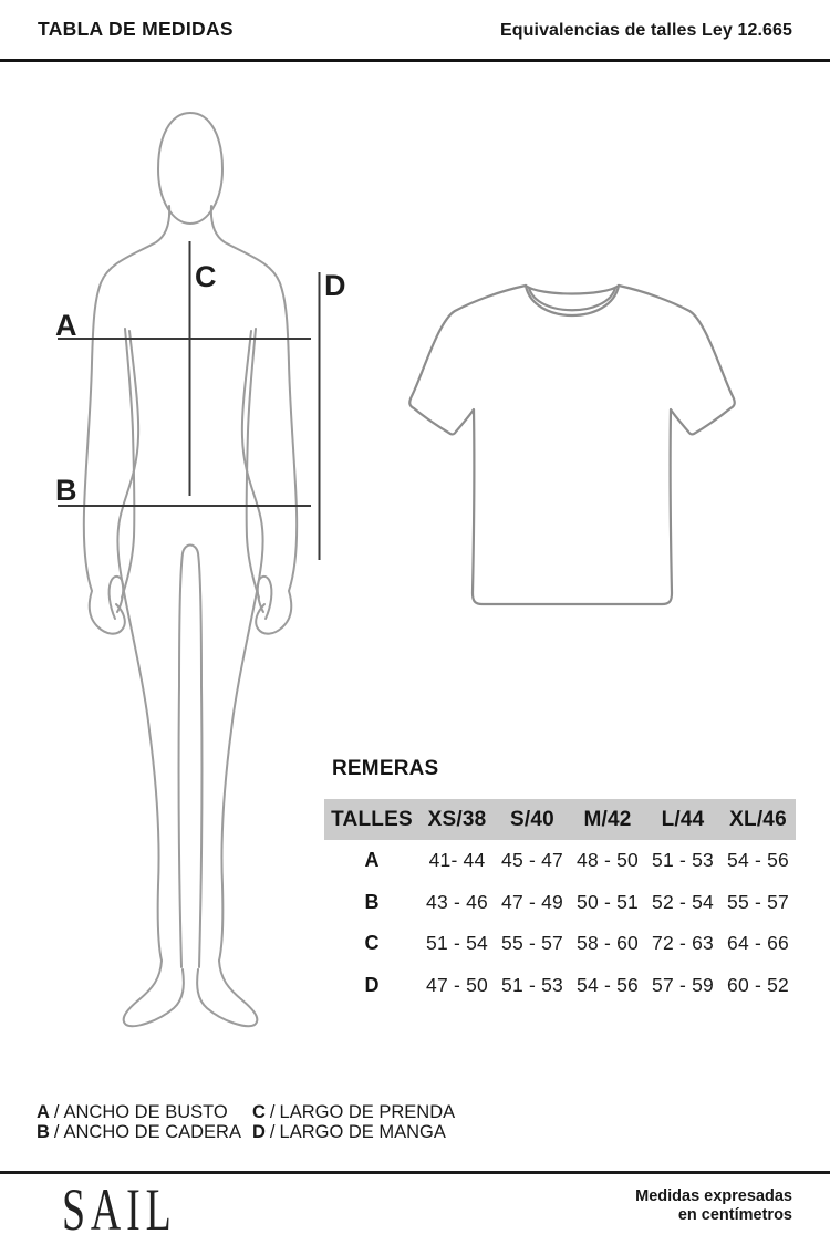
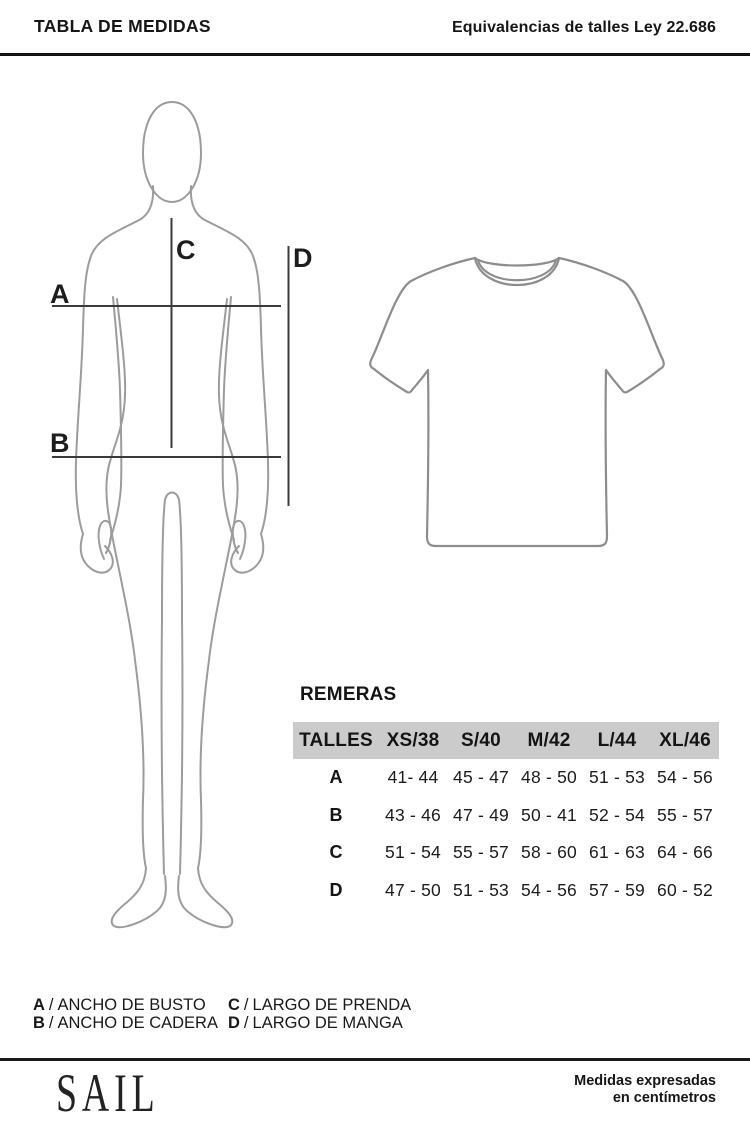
  TABLA DE MEDIDAS
- Equivalencias de talles Ley 12.665
+ Equivalencias de talles Ley 22.686
  A
  B
  C
  D
  REMERAS
  TALLES	XS/38	S/40	M/42	L/44	XL/46
  A	41- 44	45 - 47	48 - 50	51 - 53	54 - 56
- B	43 - 46	47 - 49	50 - 51	52 - 54	55 - 57
+ B	43 - 46	47 - 49	50 - 41	52 - 54	55 - 57
- C	51 - 54	55 - 57	58 - 60	72 - 63	64 - 66
+ C	51 - 54	55 - 57	58 - 60	61 - 63	64 - 66
  D	47 - 50	51 - 53	54 - 56	57 - 59	60 - 52
  A / ANCHO DE BUSTO
  C / LARGO DE PRENDA
  B / ANCHO DE CADERA
  D / LARGO DE MANGA
  SAIL
  Medidas expresadas
  en centímetros
